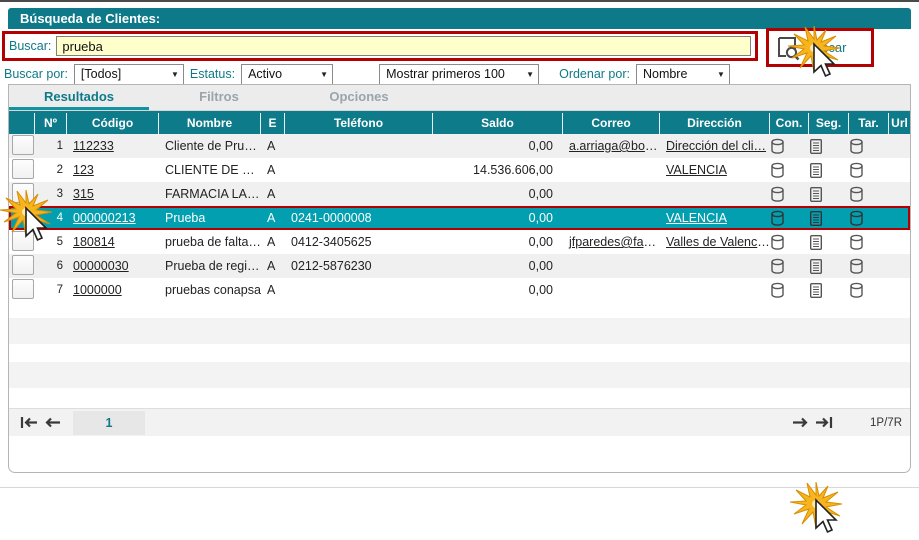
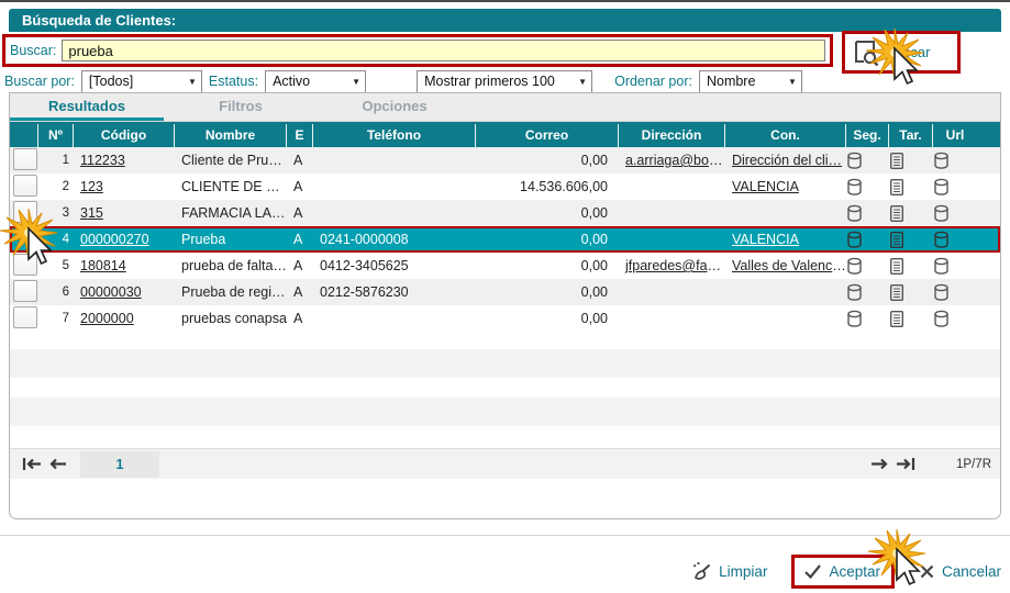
  Búsqueda de Clientes:
  Buscar:
  prueba
  Buscar por:
  [Todos]
  ▼
  Estatus:
  Activo
  ▼
  Mostrar primeros 100
  ▼
  Ordenar por:
  Nombre
  ▼
  Resultados
  Filtros
  Opciones
  Nº
  Código
  Nombre
  E
  Teléfono
- Saldo
  Correo
  Dirección
  Con.
  Seg.
  Tar.
  Url
  1
  112233
  Cliente de Prueb
  A
  0,00
  a.arriaga@bolsa
  Dirección del cli…
  2
  123
  CLIENTE DE PR
  A
  14.536.606,00
  VALENCIA
  3
  315
  FARMACIA LAS
  A
  0,00
  4
- 000000213
+ 000000270
  Prueba
  A
  0241-0000008
  0,00
  VALENCIA
  5
  180814
  prueba de faltan
  A
  0412-3405625
  0,00
  jfparedes@facto
  Valles de Valenci…
  6
  00000030
  Prueba de regist
  A
  0212-5876230
  0,00
  7
- 1000000
+ 2000000
  pruebas conapsa
  A
  0,00
  1
  1P/7R
+ Limpiar
+ Aceptar
+ Cancelar
